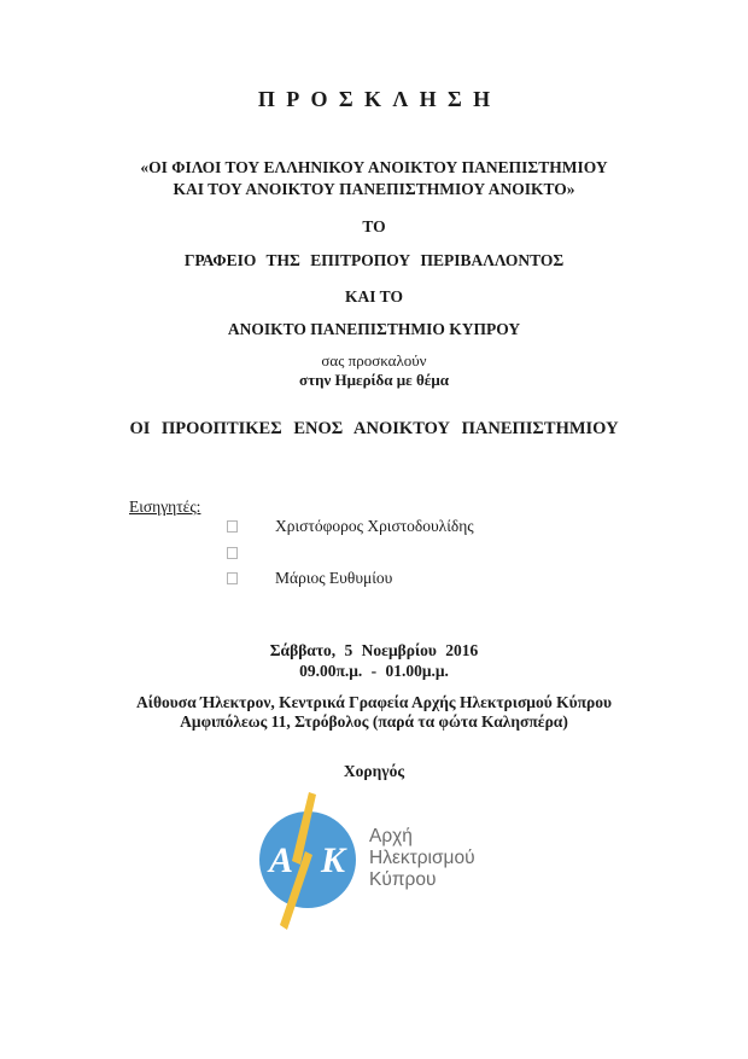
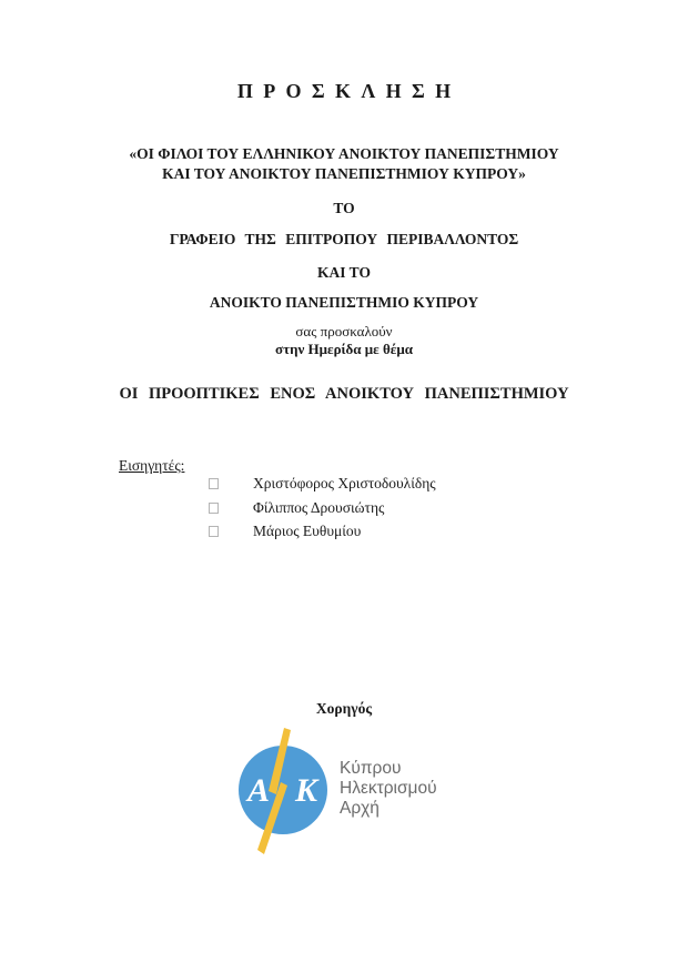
  ΠΡΟΣΚΛΗΣΗ
  «ΟΙ ΦΙΛΟΙ ΤΟΥ ΕΛΛΗΝΙΚΟΥ ΑΝΟΙΚΤΟΥ ΠΑΝΕΠΙΣΤΗΜΙΟΥ
- ΚΑΙ ΤΟΥ ΑΝΟΙΚΤΟΥ ΠΑΝΕΠΙΣΤΗΜΙΟΥ ΑΝΟΙΚΤΟ»
+ ΚΑΙ ΤΟΥ ΑΝΟΙΚΤΟΥ ΠΑΝΕΠΙΣΤΗΜΙΟΥ ΚΥΠΡΟΥ»
  ΤΟ
  ΓΡΑΦΕΙΟ ΤΗΣ ΕΠΙΤΡΟΠΟΥ ΠΕΡΙΒΑΛΛΟΝΤΟΣ
  ΚΑΙ ΤΟ
  ΑΝΟΙΚΤΟ ΠΑΝΕΠΙΣΤΗΜΙΟ ΚΥΠΡΟΥ
  σας προσκαλούν
  στην Ημερίδα με θέμα
  ΟΙ ΠΡΟΟΠΤΙΚΕΣ ΕΝΟΣ ΑΝΟΙΚΤΟΥ ΠΑΝΕΠΙΣΤΗΜΙΟΥ
  Εισηγητές:
  Χριστόφορος Χριστοδουλίδης
+ Φίλιππος Δρουσιώτης
  Μάριος Ευθυμίου
- Σάββατο, 5 Νοεμβρίου 2016
- 09.00π.μ. - 01.00μ.μ.
- Αίθουσα Ήλεκτρον, Κεντρικά Γραφεία Αρχής Ηλεκτρισμού Κύπρου
- Αμφιπόλεως 11, Στρόβολος (παρά τα φώτα Καλησπέρα)
  Χορηγός
  Α
  Κ
- Αρχή
+ Κύπρου
  Ηλεκτρισμού
- Κύπρου
+ Αρχή
